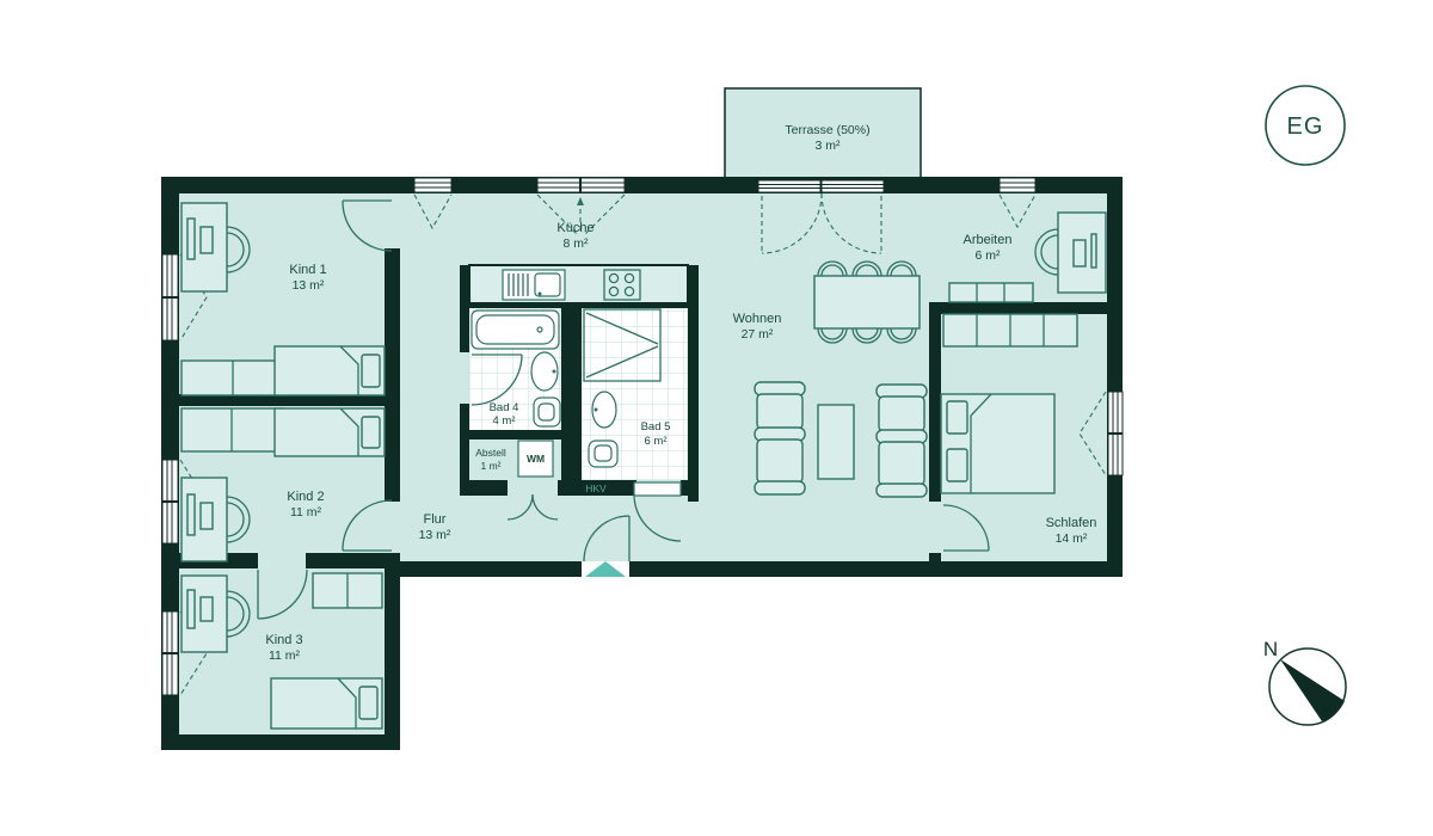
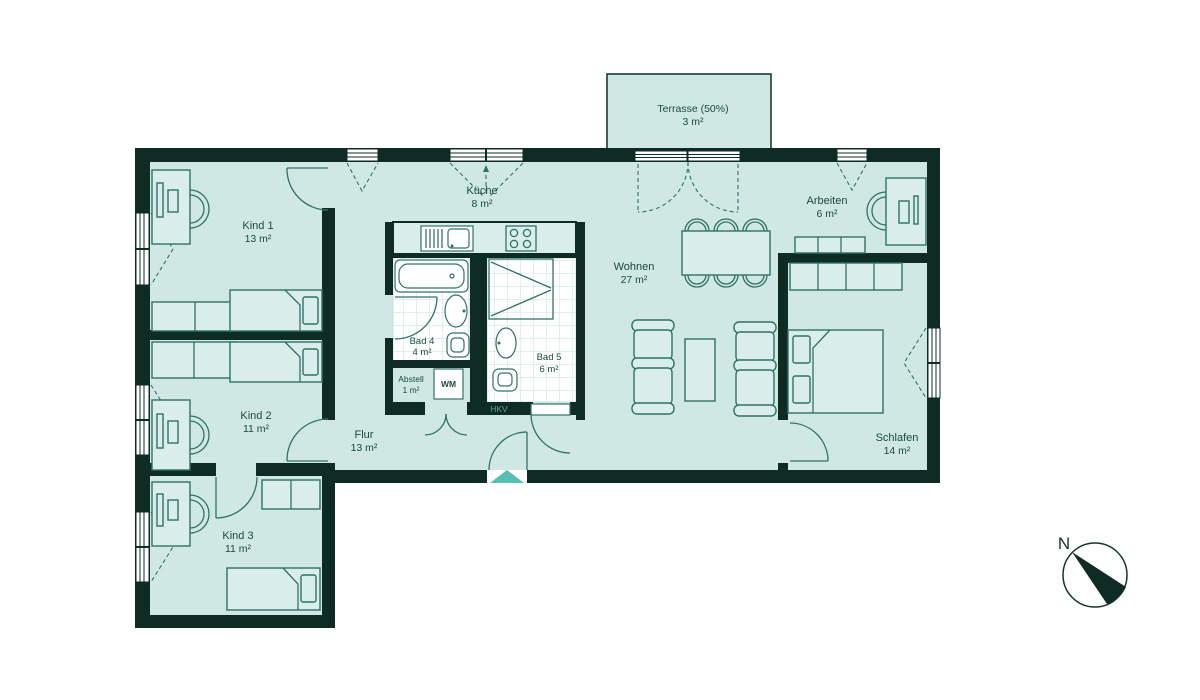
  Kind 1
  13 m²
  Kind 2
  11 m²
  Kind 3
  11 m²
  Küche
  8 m²
  Bad 4
  4 m²
  Abstell
  1 m²
  WM
  Bad 5
  6 m²
  HKV
  Flur
  13 m²
  Wohnen
  27 m²
  Arbeiten
  6 m²
  Schlafen
  14 m²
  Terrasse (50%)
  3 m²
- EG
  N
